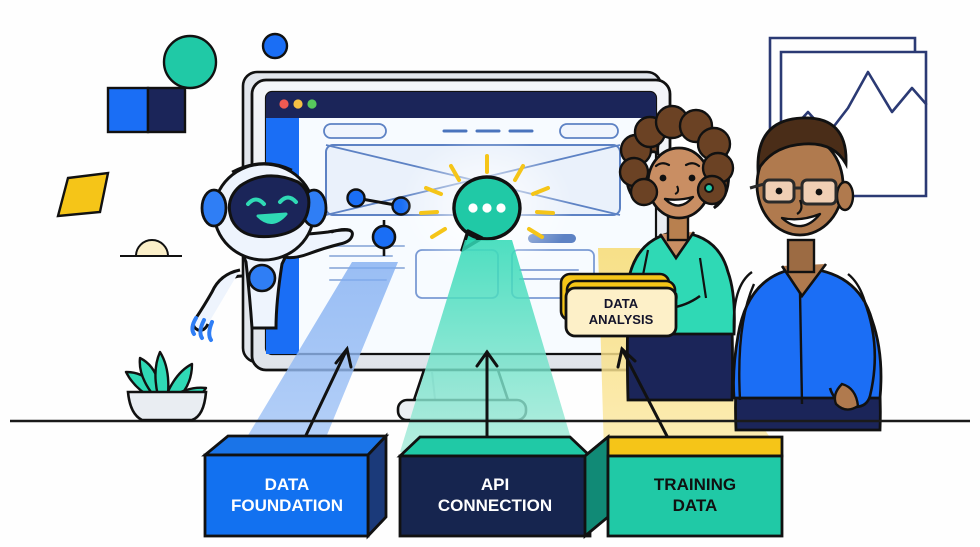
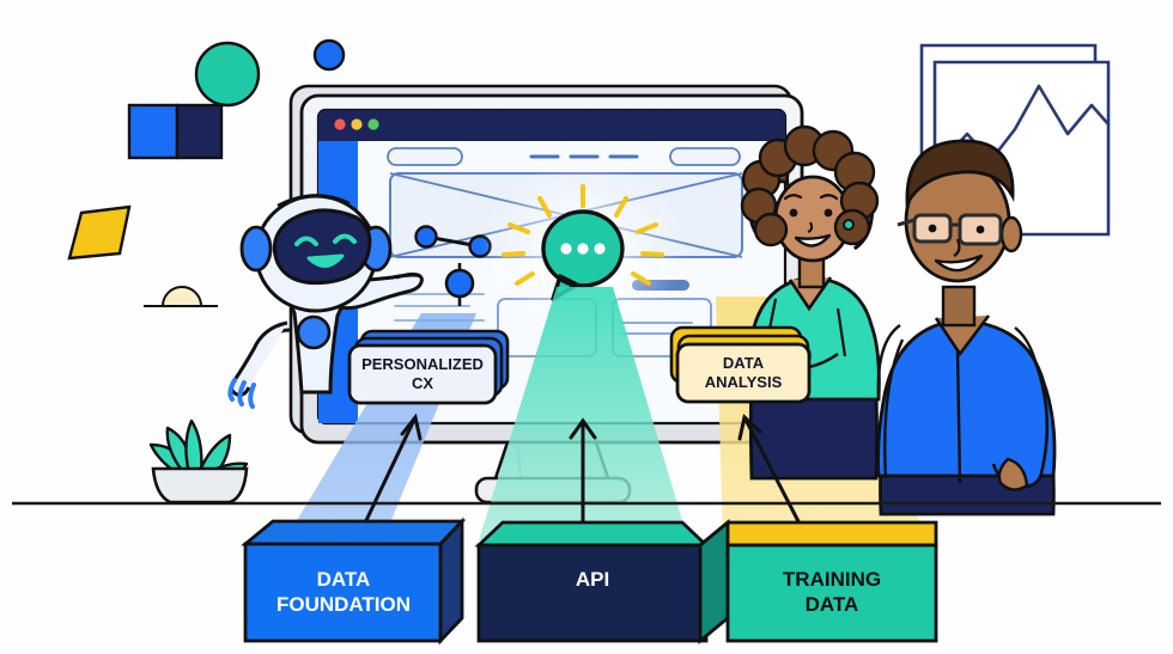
+ PERSONALIZED
+ CX
  DATA
  ANALYSIS
  DATA
  FOUNDATION
  API
- CONNECTION
  TRAINING
  DATA
